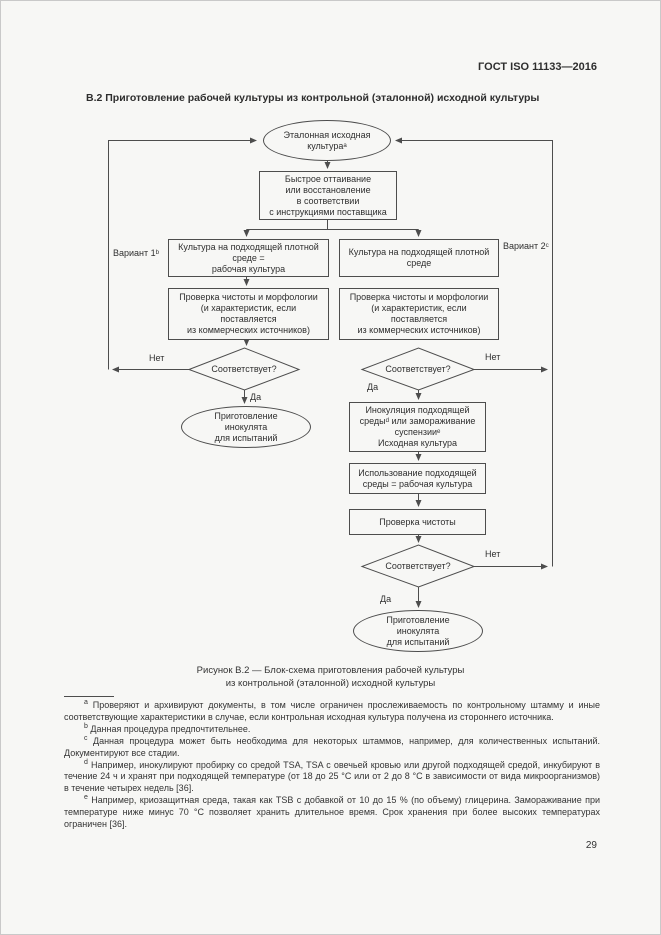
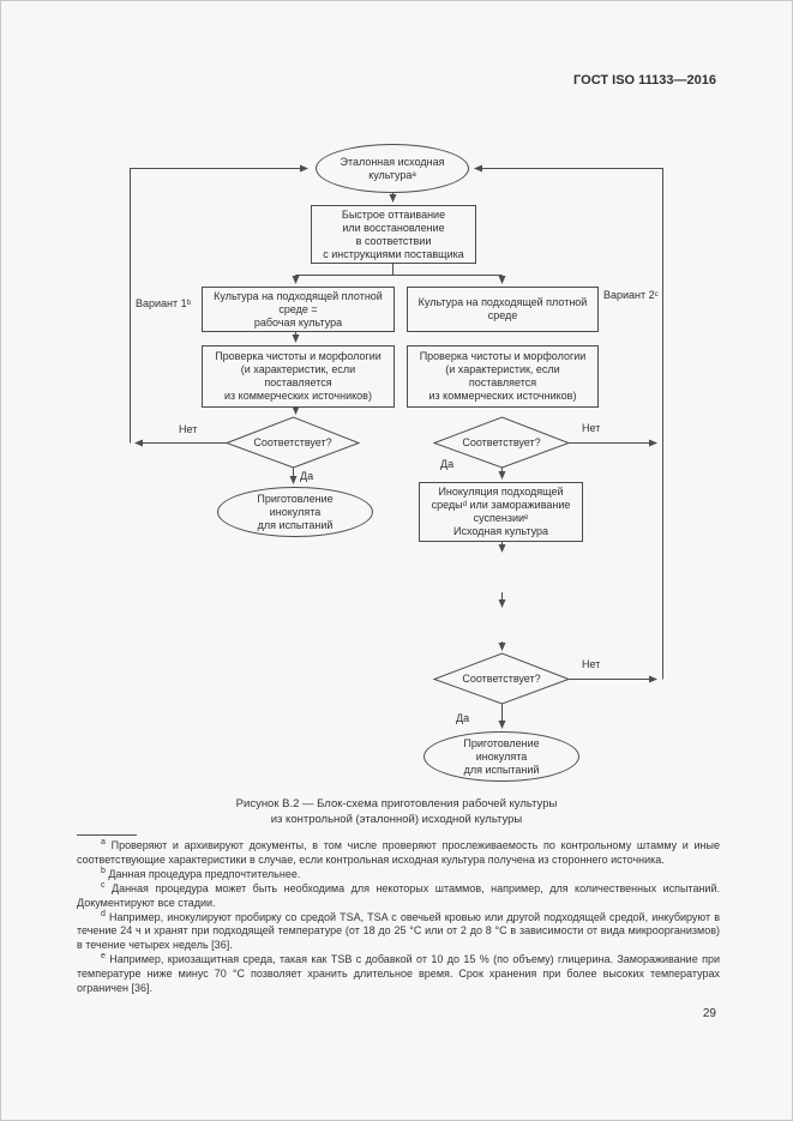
  ГОСТ ISO 11133—2016
- В.2 Приготовление рабочей культуры из контрольной (эталонной) исходной культуры
  Эталонная исходная
  культураᵃ
  Быстрое оттаивание
  или восстановление
  в соответствии
  с инструкциями поставщика
  Культура на подходящей плотной
  среде =
  рабочая культура
  Проверка чистоты и морфологии
  (и характеристик, если
  поставляется
  из коммерческих источников)
  Соответствует?
  Приготовление
  инокулята
  для испытаний
  Культура на подходящей плотной
  среде
  Проверка чистоты и морфологии
  (и характеристик, если
  поставляется
  из коммерческих источников)
  Соответствует?
  Инокуляция подходящей
  средыᵈ или замораживание
  суспензииᵉ
  Исходная культура
- Использование подходящей
- среды = рабочая культура
- Проверка чистоты
  Соответствует?
  Приготовление
  инокулята
  для испытаний
  Вариант 1ᵇ
  Вариант 2ᶜ
  Нет
  Да
  Нет
  Да
  Нет
  Да
  Рисунок В.2 — Блок-схема приготовления рабочей культуры
  из контрольной (эталонной) исходной культуры
- Проверяют и архивируют документы, в том числе ограничен прослеживаемость по контрольному штамму и иные соответствующие характеристики в случае, если контрольная исходная культура получена из стороннего источника.
+ Проверяют и архивируют документы, в том числе проверяют прослеживаемость по контрольному штамму и иные соответствующие характеристики в случае, если контрольная исходная культура получена из стороннего источника.
  Данная процедура предпочтительнее.
  Данная процедура может быть необходима для некоторых штаммов, например, для количественных испытаний. Документируют все стадии.
  Например, инокулируют пробирку со средой TSA, TSA с овечьей кровью или другой подходящей средой, инкубируют в течение 24 ч и хранят при подходящей температуре (от 18 до 25 °С или от 2 до 8 °С в зависимости от вида микроорганизмов) в течение четырех недель [36].
  Например, криозащитная среда, такая как TSB с добавкой от 10 до 15 % (по объему) глицерина. Замораживание при температуре ниже минус 70 °С позволяет хранить длительное время. Срок хранения при более высоких температурах ограничен [36].
  29
